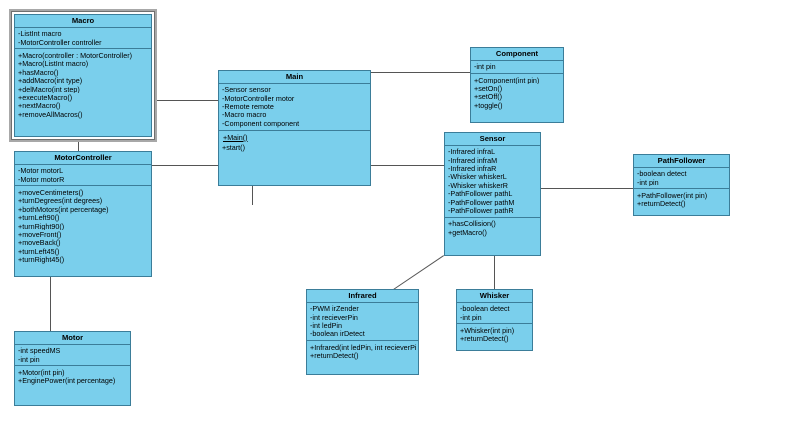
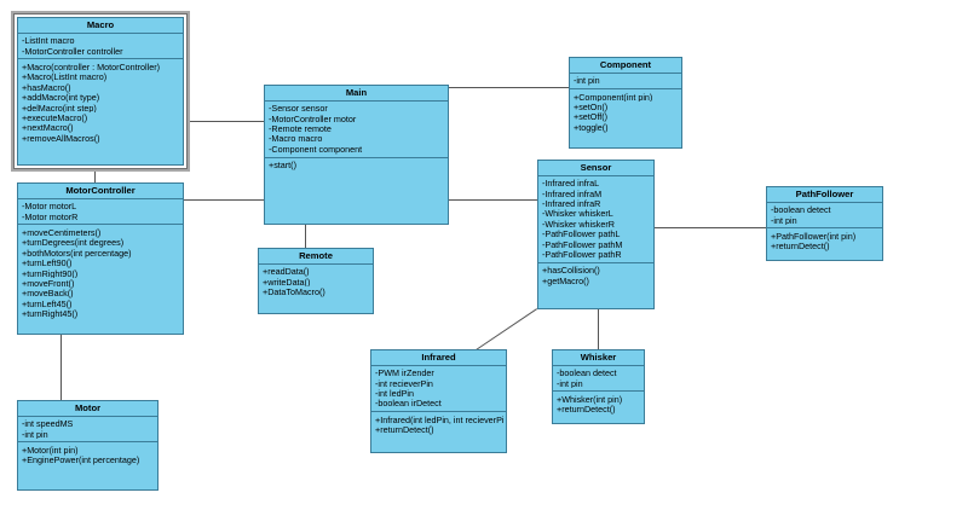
  Macro
  -ListInt macro
  -MotorController controller
  +Macro(controller : MotorController)
  +Macro(ListInt macro)
  +hasMacro()
  +addMacro(int type)
  +delMacro(int step)
  +executeMacro()
  +nextMacro()
  +removeAllMacros()
  MotorController
  -Motor motorL
  -Motor motorR
  +moveCentimeters()
  +turnDegrees(int degrees)
  +bothMotors(int percentage)
  +turnLeft90()
  +turnRight90()
  +moveFront()
  +moveBack()
  +turnLeft45()
  +turnRight45()
  Motor
  -int speedMS
  -int pin
  +Motor(int pin)
  +EnginePower(int percentage)
  Main
  -Sensor sensor
  -MotorController motor
  -Remote remote
  -Macro macro
  -Component component
- +Main()
  +start()
+ Remote
+ +readData()
+ +writeData()
+ +DataToMacro()
  Component
  -int pin
  +Component(int pin)
  +setOn()
  +setOff()
  +toggle()
  Sensor
  -Infrared infraL
  -Infrared infraM
  -Infrared infraR
  -Whisker whiskerL
  -Whisker whiskerR
  -PathFollower pathL
  -PathFollower pathM
  -PathFollower pathR
  +hasCollision()
  +getMacro()
  PathFollower
  -boolean detect
  -int pin
  +PathFollower(int pin)
  +returnDetect()
  Infrared
  -PWM irZender
  -int recieverPin
  -int ledPin
  -boolean irDetect
  +Infrared(int ledPin, int recieverPi
  +returnDetect()
  Whisker
  -boolean detect
  -int pin
  +Whisker(int pin)
  +returnDetect()
